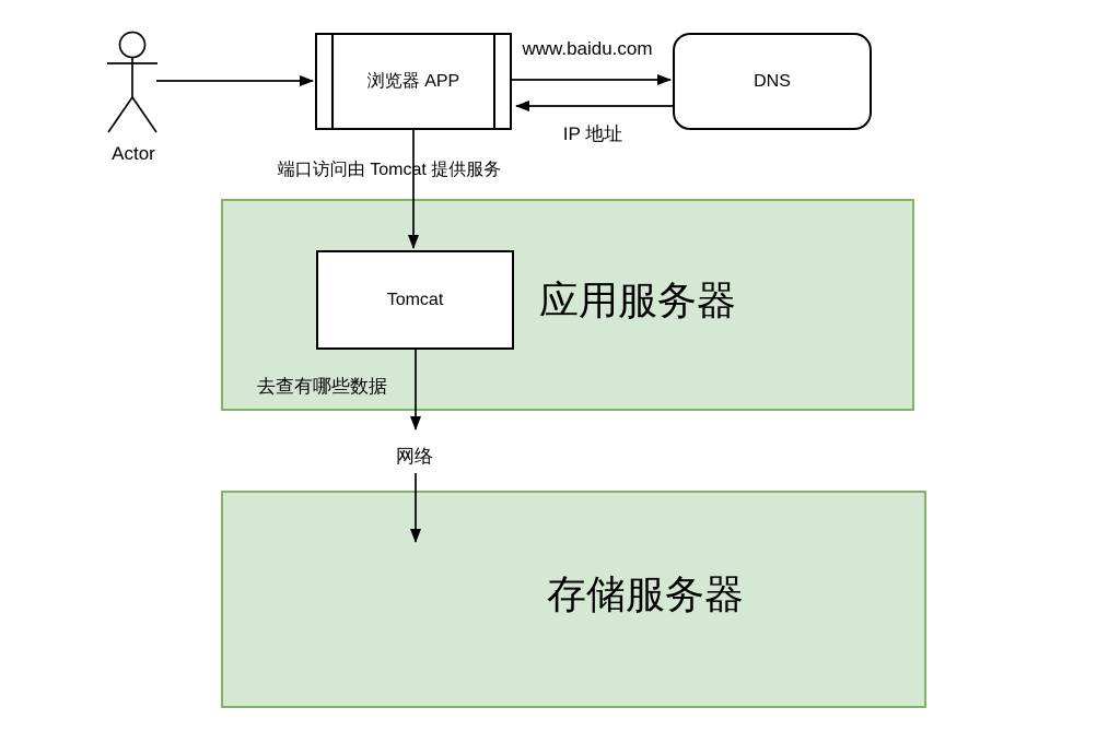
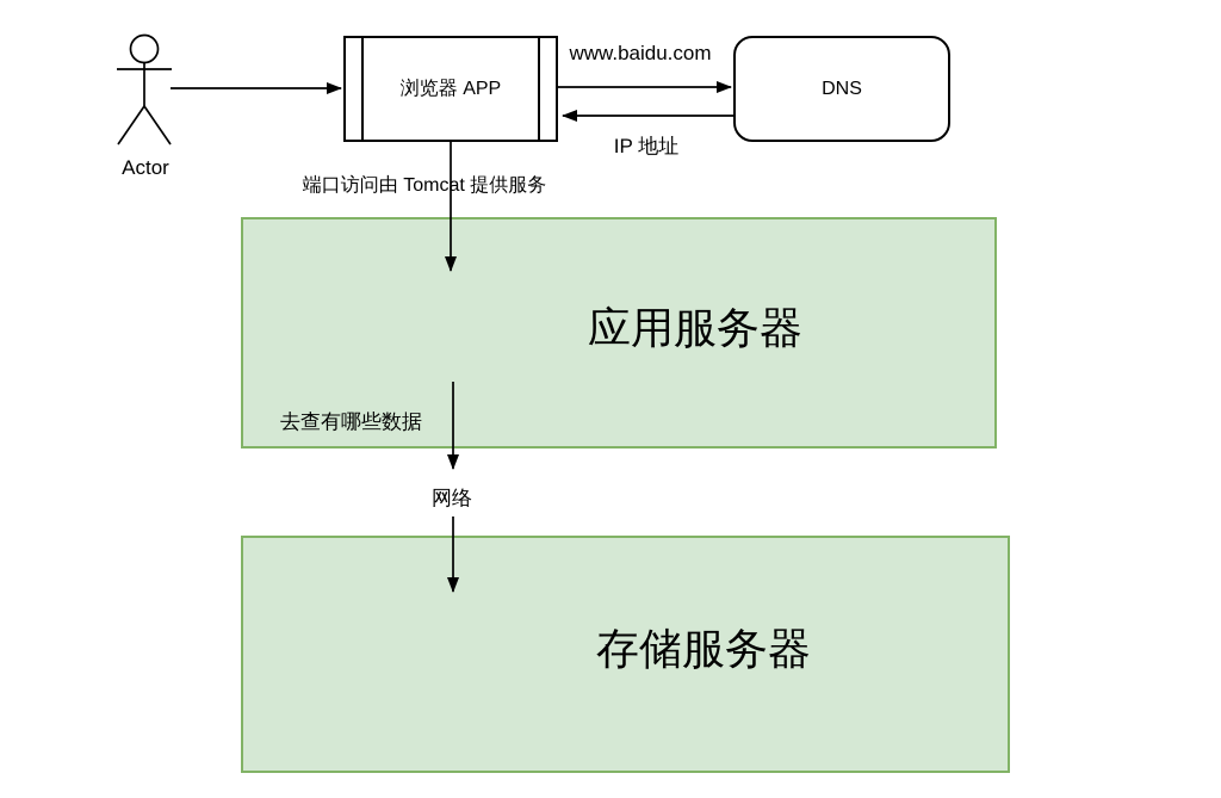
  浏览器 APP
  DNS
- Tomcat
  应用服务器
  存储服务器
  www.baidu.com
  IP 地址
  端口访问由 Tomcat 提供服务
  去查有哪些数据
  网络
  Actor
